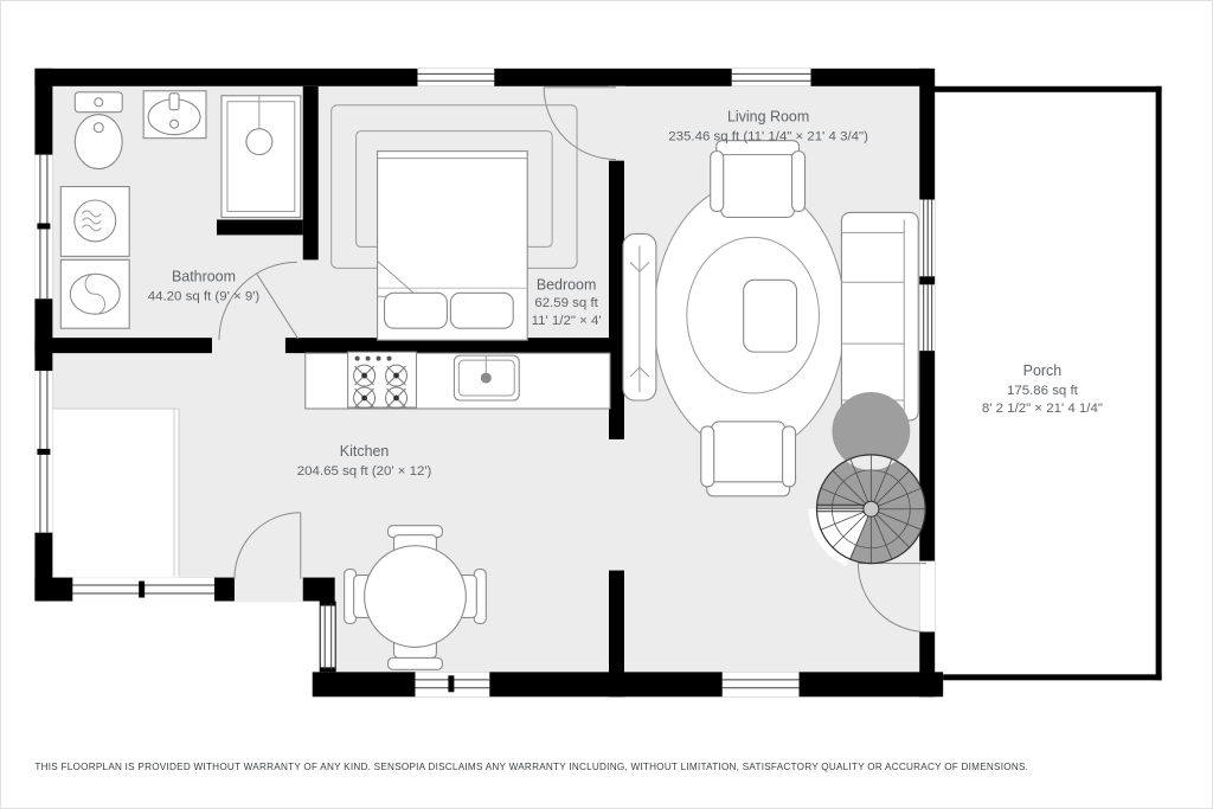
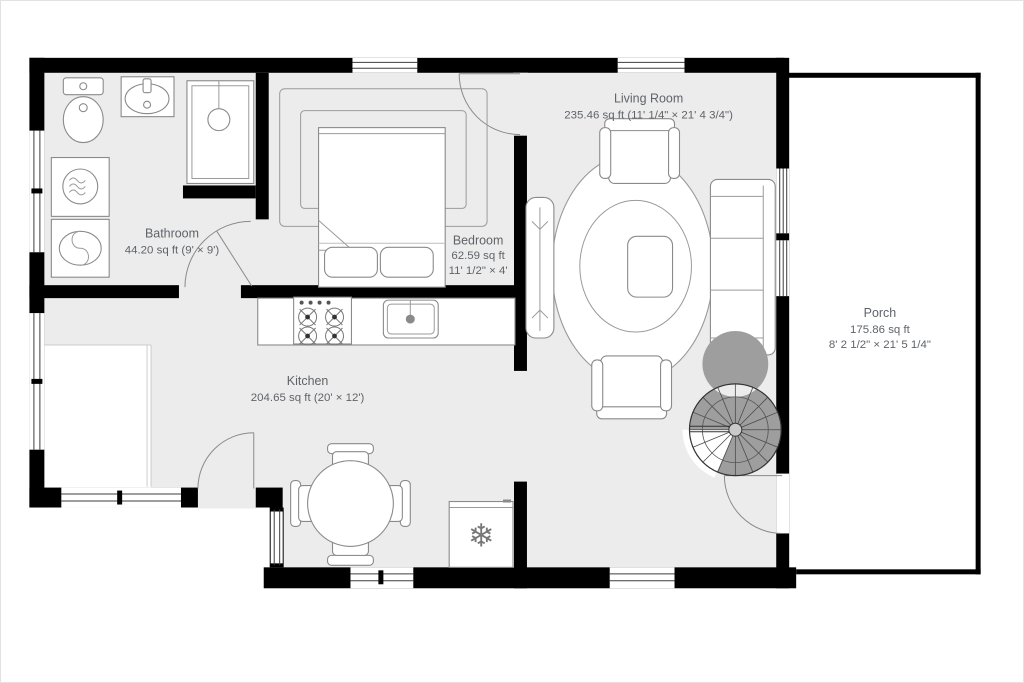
+ ❄
  Living Room
  235.46 sq ft (11' 1/4" × 21' 4 3/4")
  Bathroom
  44.20 sq ft (9' × 9')
  Bedroom
  62.59 sq ft
  11' 1/2" × 4'
  Kitchen
  204.65 sq ft (20' × 12')
  Porch
  175.86 sq ft
- 8' 2 1/2" × 21' 4 1/4"
+ 8' 2 1/2" × 21' 5 1/4"
- THIS FLOORPLAN IS PROVIDED WITHOUT WARRANTY OF ANY KIND. SENSOPIA DISCLAIMS ANY WARRANTY INCLUDING, WITHOUT LIMITATION, SATISFACTORY QUALITY OR ACCURACY OF DIMENSIONS.
